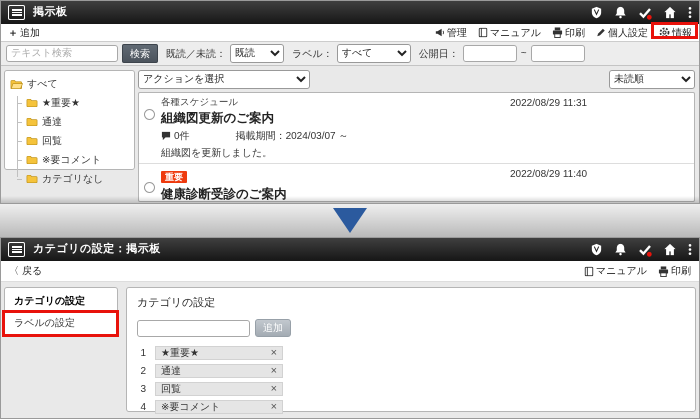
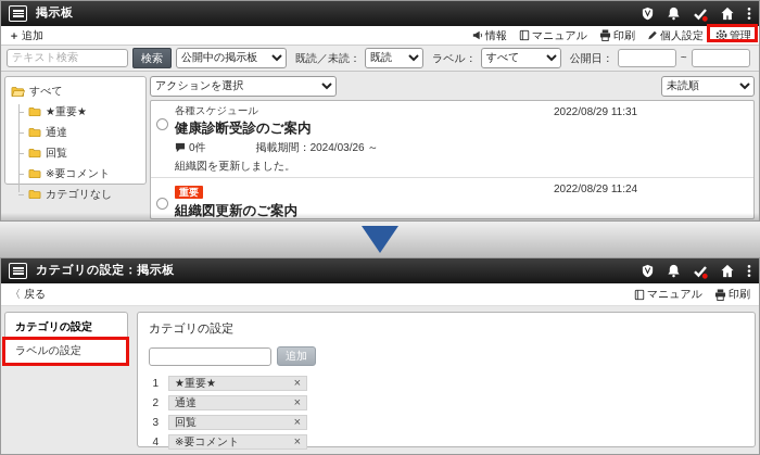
  掲示板
  追加
- 管理
+ 情報
  マニュアル
  印刷
  個人設定
- 情報
+ 管理
  テキスト検索
  検索
+ 公開中の掲示板
  既読／未読：
  既読
  ラベル：
  すべて
  公開日：
  ~
  すべて
  ★重要★
  通達
  回覧
  ※要コメント
  カテゴリなし
  アクションを選択
  未読順
  各種スケジュール
- 組織図更新のご案内
+ 健康診断受診のご案内
  0件
- 掲載期間：2024/03/07 ～
+ 掲載期間：2024/03/26 ～
  組織図を更新しました。
  2022/08/29 11:31
  重要
- 健康診断受診のご案内
+ 組織図更新のご案内
- 2022/08/29 11:40
+ 2022/08/29 11:24
  カテゴリの設定：掲示板
  戻る
  マニュアル
  印刷
  カテゴリの設定
  ラベルの設定
  カテゴリの設定
  追加
  1
  ★重要★
  2
  通達
  3
  回覧
  4
  ※要コメント
